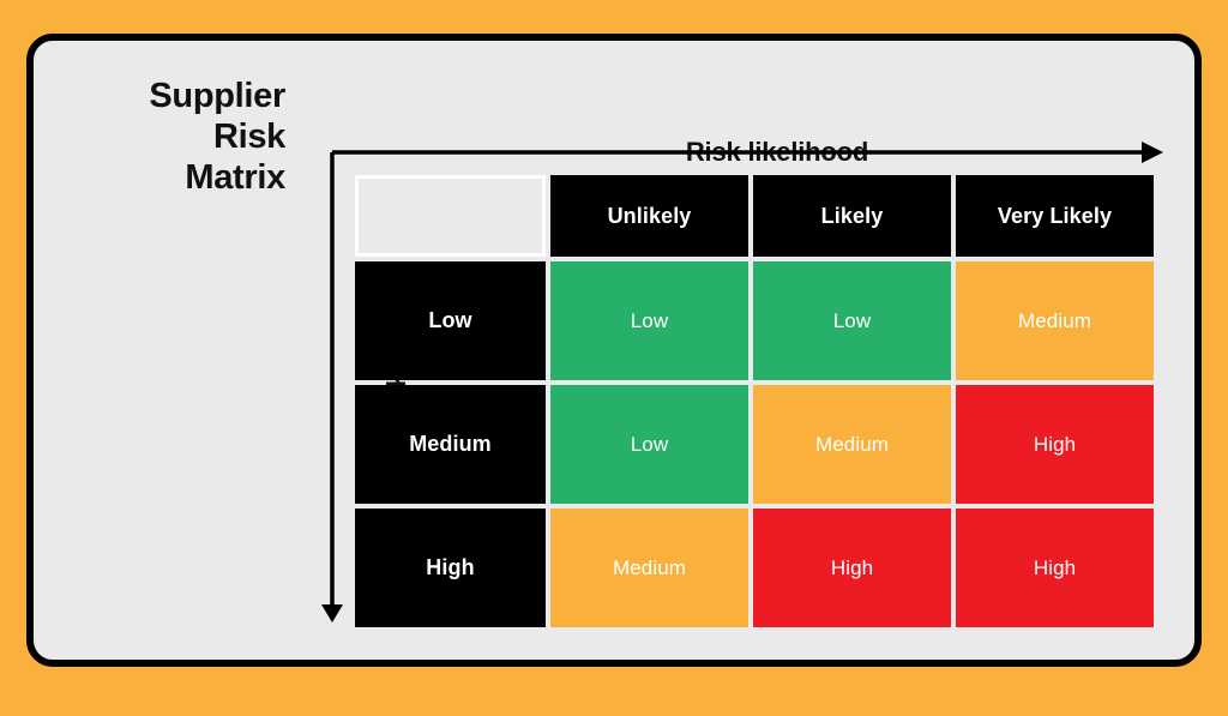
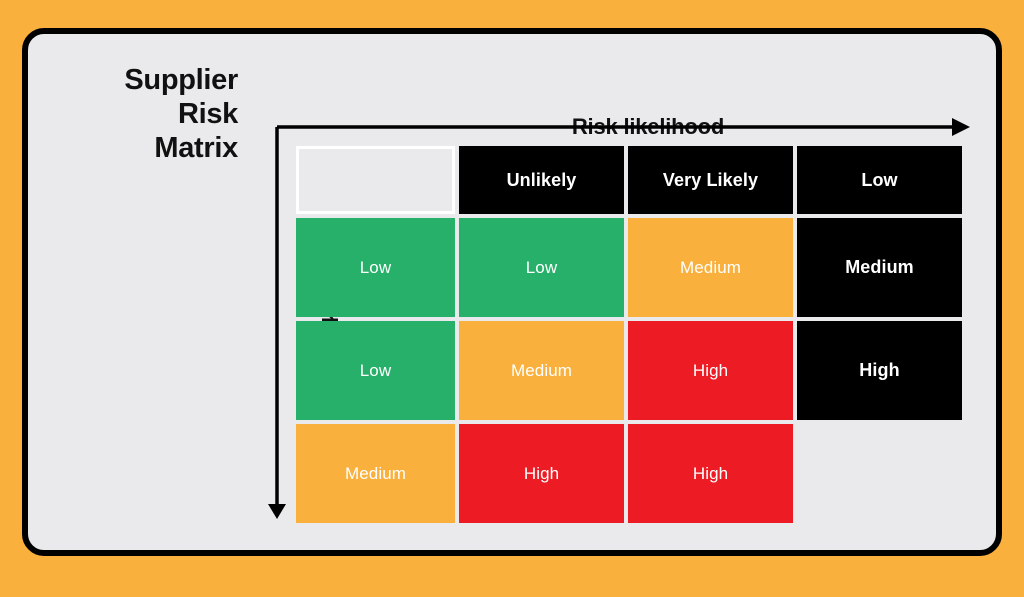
  Supplier
  Risk
  Matrix
  Unlikely
- Likely
  Very Likely
  Low
  Low
  Low
  Medium
  Medium
  Low
  Medium
  High
  High
  Medium
  High
  High
